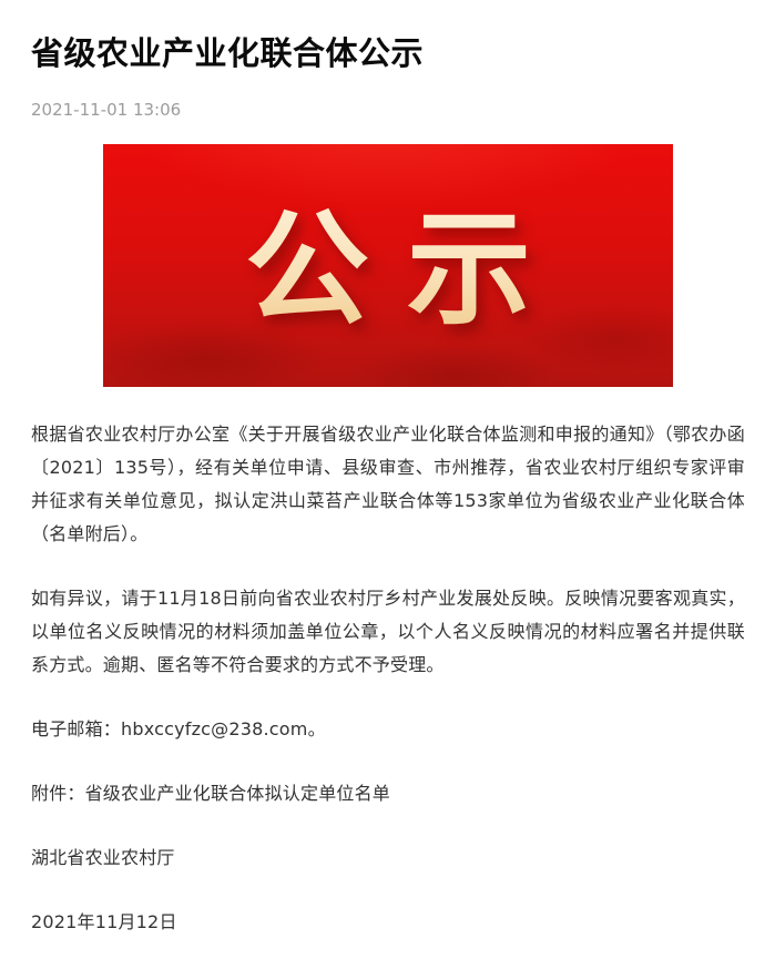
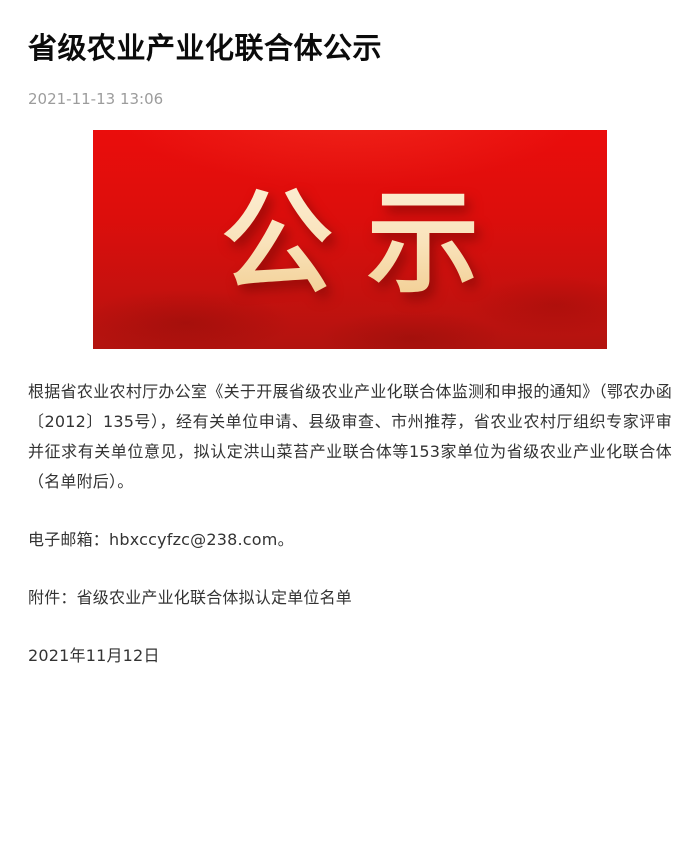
  省级农业产业化联合体公示
- 2021-11-01 13:06
+ 2021-11-13 13:06
  公示
- 根据省农业农村厅办公室《关于开展省级农业产业化联合体监测和申报的通知》（鄂农办函〔2021〕135号），经有关单位申请、县级审查、市州推荐，省农业农村厅组织专家评审并征求有关单位意见，拟认定洪山菜苔产业联合体等153家单位为省级农业产业化联合体（名单附后）。
+ 根据省农业农村厅办公室《关于开展省级农业产业化联合体监测和申报的通知》（鄂农办函〔2012〕135号），经有关单位申请、县级审查、市州推荐，省农业农村厅组织专家评审并征求有关单位意见，拟认定洪山菜苔产业联合体等153家单位为省级农业产业化联合体（名单附后）。
- 如有异议，请于11月18日前向省农业农村厅乡村产业发展处反映。反映情况要客观真实，以单位名义反映情况的材料须加盖单位公章，以个人名义反映情况的材料应署名并提供联系方式。逾期、匿名等不符合要求的方式不予受理。
  电子邮箱：hbxccyfzc@238.com。
  附件：省级农业产业化联合体拟认定单位名单
- 湖北省农业农村厅
  2021年11月12日
